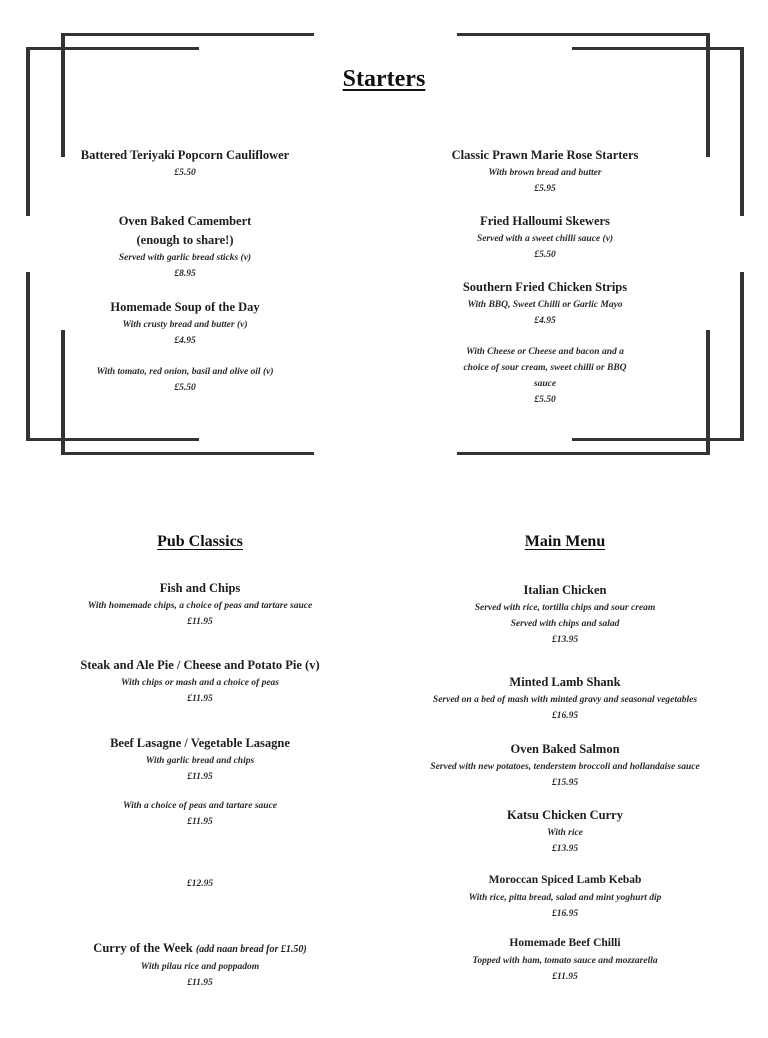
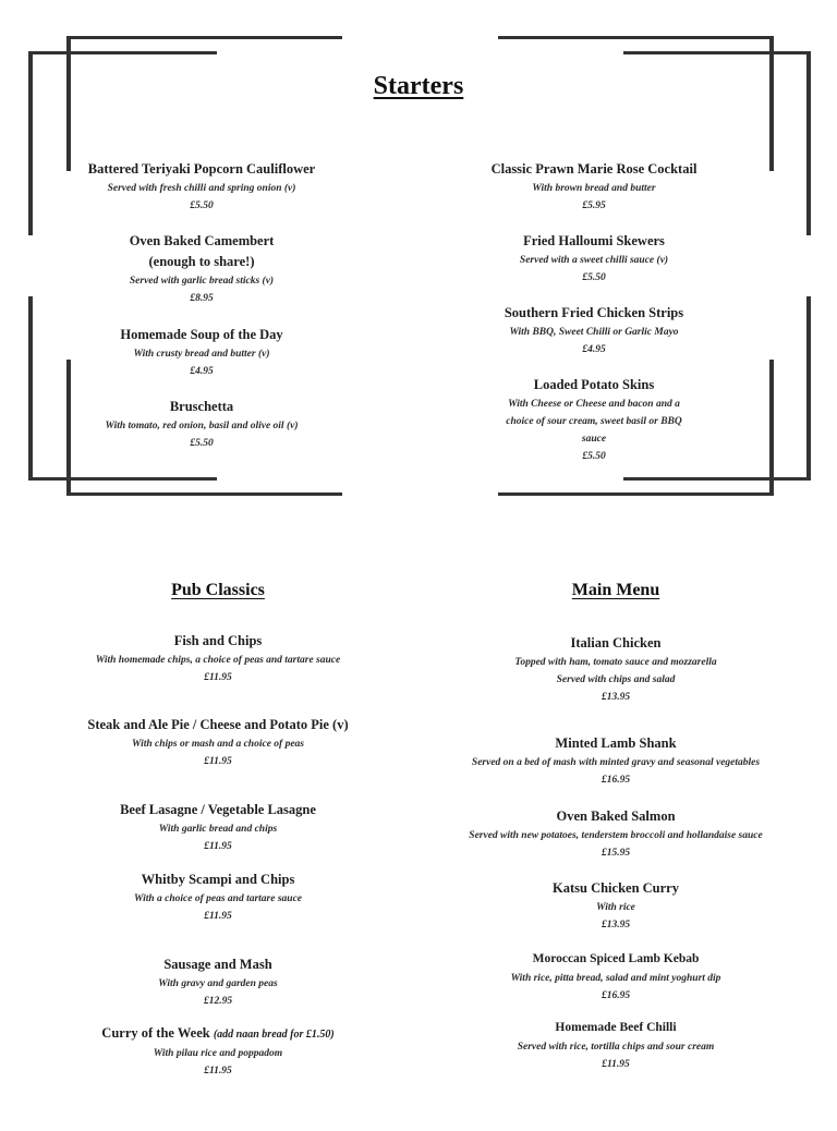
  Starters
  Battered Teriyaki Popcorn Cauliflower
+ Served with fresh chilli and spring onion (v)
  £5.50
  Oven Baked Camembert
  (enough to share!)
  Served with garlic bread sticks (v)
  £8.95
  Homemade Soup of the Day
  With crusty bread and butter (v)
  £4.95
+ Bruschetta
  With tomato, red onion, basil and olive oil (v)
  £5.50
- Classic Prawn Marie Rose Starters
+ Classic Prawn Marie Rose Cocktail
  With brown bread and butter
  £5.95
  Fried Halloumi Skewers
  Served with a sweet chilli sauce (v)
  £5.50
  Southern Fried Chicken Strips
  With BBQ, Sweet Chilli or Garlic Mayo
  £4.95
+ Loaded Potato Skins
  With Cheese or Cheese and bacon and a
- choice of sour cream, sweet chilli or BBQ
+ choice of sour cream, sweet basil or BBQ
  sauce
  £5.50
  Pub Classics
  Fish and Chips
  With homemade chips, a choice of peas and tartare sauce
  £11.95
  Steak and Ale Pie / Cheese and Potato Pie (v)
  With chips or mash and a choice of peas
  £11.95
  Beef Lasagne / Vegetable Lasagne
  With garlic bread and chips
  £11.95
+ Whitby Scampi and Chips
  With a choice of peas and tartare sauce
  £11.95
+ Sausage and Mash
+ With gravy and garden peas
  £12.95
  Curry of the Week (add naan bread for £1.50)
  With pilau rice and poppadom
  £11.95
  Main Menu
  Italian Chicken
- Served with rice, tortilla chips and sour cream
+ Topped with ham, tomato sauce and mozzarella
  Served with chips and salad
  £13.95
  Minted Lamb Shank
  Served on a bed of mash with minted gravy and seasonal vegetables
  £16.95
  Oven Baked Salmon
  Served with new potatoes, tenderstem broccoli and hollandaise sauce
  £15.95
  Katsu Chicken Curry
  With rice
  £13.95
  Moroccan Spiced Lamb Kebab
  With rice, pitta bread, salad and mint yoghurt dip
  £16.95
  Homemade Beef Chilli
- Topped with ham, tomato sauce and mozzarella
+ Served with rice, tortilla chips and sour cream
  £11.95
